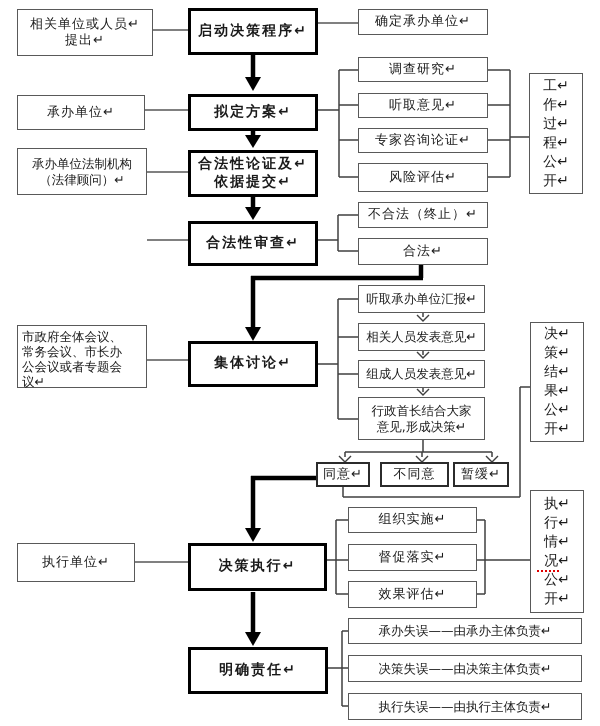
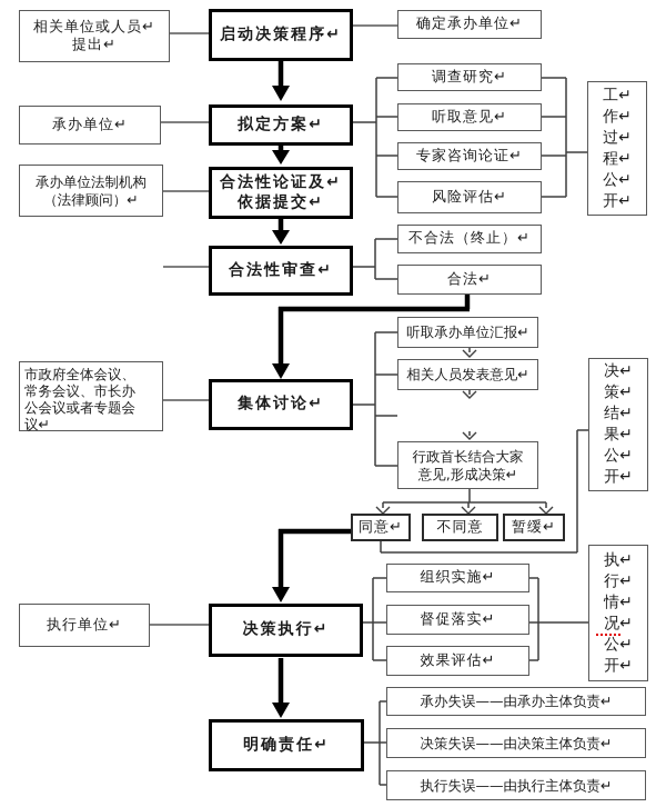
  相关单位或人员↵
  提出↵
  承办单位↵
  承办单位法制机构
  （法律顾问）↵
  市政府全体会议、
  常务会议、市长办
  公会议或者专题会
  议↵
  执行单位↵
  启动决策程序↵
  拟定方案↵
  合法性论证及↵
  依据提交↵
  合法性审查↵
  集体讨论↵
  决策执行↵
  明确责任↵
  确定承办单位↵
  调查研究↵
  听取意见↵
  专家咨询论证↵
  风险评估↵
  不合法（终止）↵
  合法↵
  听取承办单位汇报↵
  相关人员发表意见↵
- 组成人员发表意见↵
  行政首长结合大家
  意见,形成决策↵
  同意↵
  不同意
  暂缓↵
  组织实施↵
  督促落实↵
  效果评估↵
  承办失误——由承办主体负责↵
  决策失误——由决策主体负责↵
  执行失误——由执行主体负责↵
  工↵
  作↵
  过↵
  程↵
  公↵
  开↵
  决↵
  策↵
  结↵
  果↵
  公↵
  开↵
  执↵
  行↵
  情↵
  况↵
  公↵
  开↵
